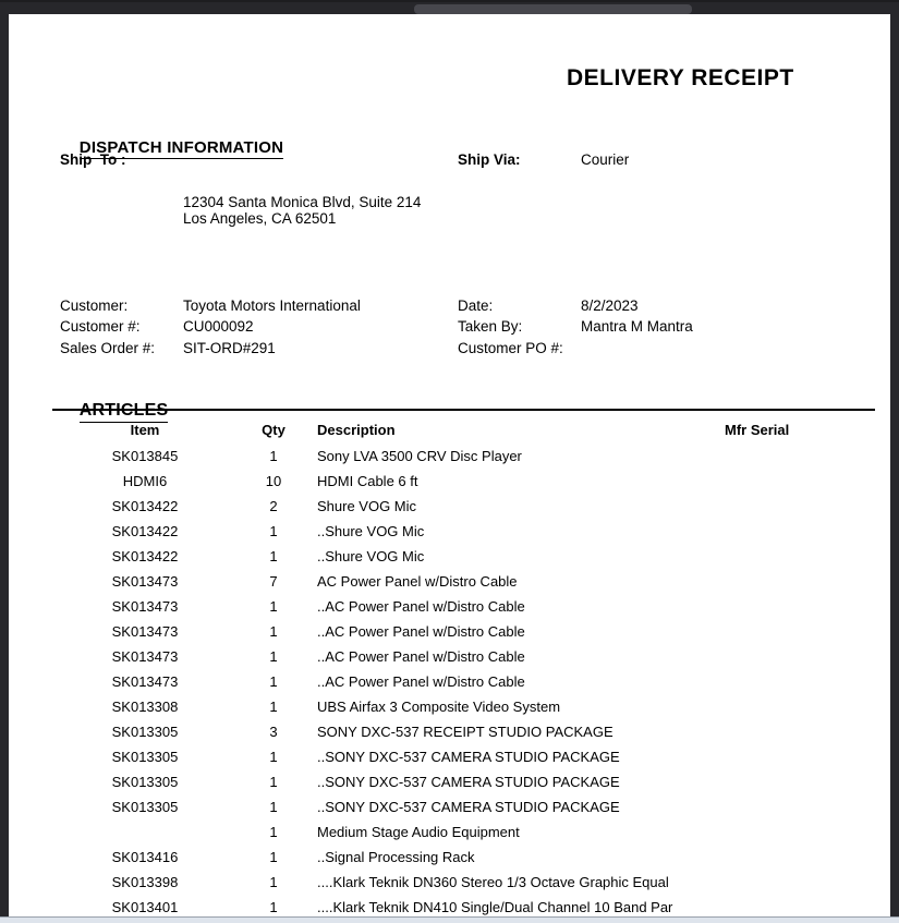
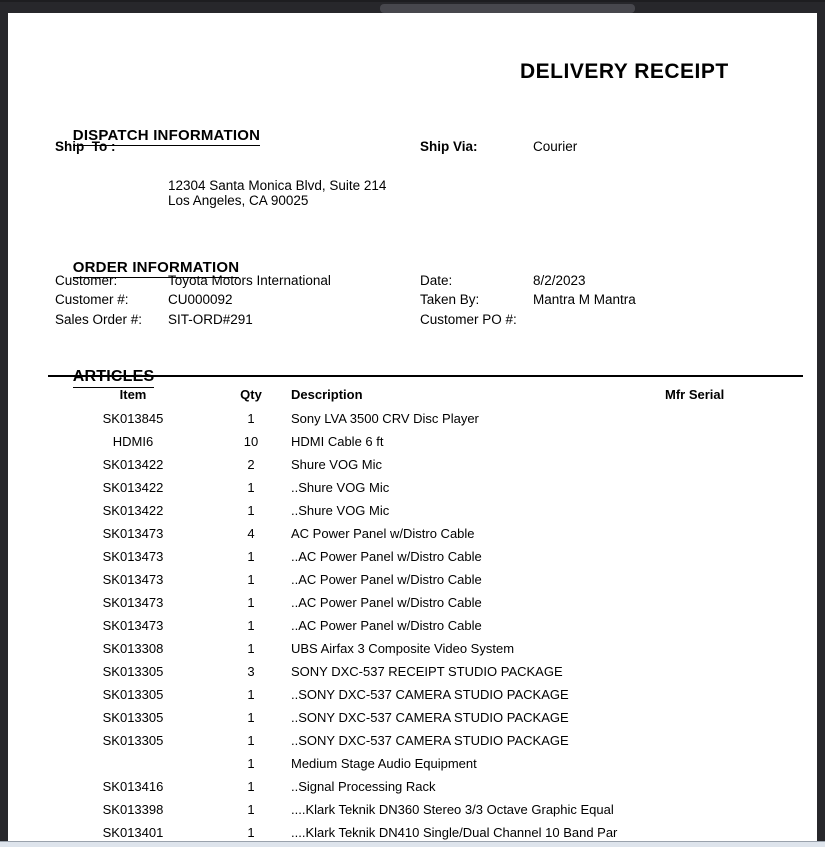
  DELIVERY RECEIPT
  DISPATCH INFORMATION
  Ship To :
  Ship Via:
  Courier
  12304 Santa Monica Blvd, Suite 214
- Los Angeles, CA 62501
+ Los Angeles, CA 90025
+ ORDER INFORMATION
  Customer:
  Toyota Motors International
  Date:
  8/2/2023
  Customer #:
  CU000092
  Taken By:
  Mantra M Mantra
  Sales Order #:
  SIT-ORD#291
  Customer PO #:
  Item
  Qty
  Description
  Mfr Serial
  SK013845
  1
  Sony LVA 3500 CRV Disc Player
  HDMI6
  10
  HDMI Cable 6 ft
  SK013422
  2
  Shure VOG Mic
  SK013422
  1
  ..Shure VOG Mic
  SK013422
  1
  ..Shure VOG Mic
  SK013473
- 7
+ 4
  AC Power Panel w/Distro Cable
  SK013473
  1
  ..AC Power Panel w/Distro Cable
  SK013473
  1
  ..AC Power Panel w/Distro Cable
  SK013473
  1
  ..AC Power Panel w/Distro Cable
  SK013473
  1
  ..AC Power Panel w/Distro Cable
  SK013308
  1
  UBS Airfax 3 Composite Video System
  SK013305
  3
  SONY DXC-537 RECEIPT STUDIO PACKAGE
  SK013305
  1
  ..SONY DXC-537 CAMERA STUDIO PACKAGE
  SK013305
  1
  ..SONY DXC-537 CAMERA STUDIO PACKAGE
  SK013305
  1
  ..SONY DXC-537 CAMERA STUDIO PACKAGE
  1
  Medium Stage Audio Equipment
  SK013416
  1
  ..Signal Processing Rack
  SK013398
  1
- ....Klark Teknik DN360 Stereo 1/3 Octave Graphic Equal
+ ....Klark Teknik DN360 Stereo 3/3 Octave Graphic Equal
  SK013401
  1
  ....Klark Teknik DN410 Single/Dual Channel 10 Band Par
